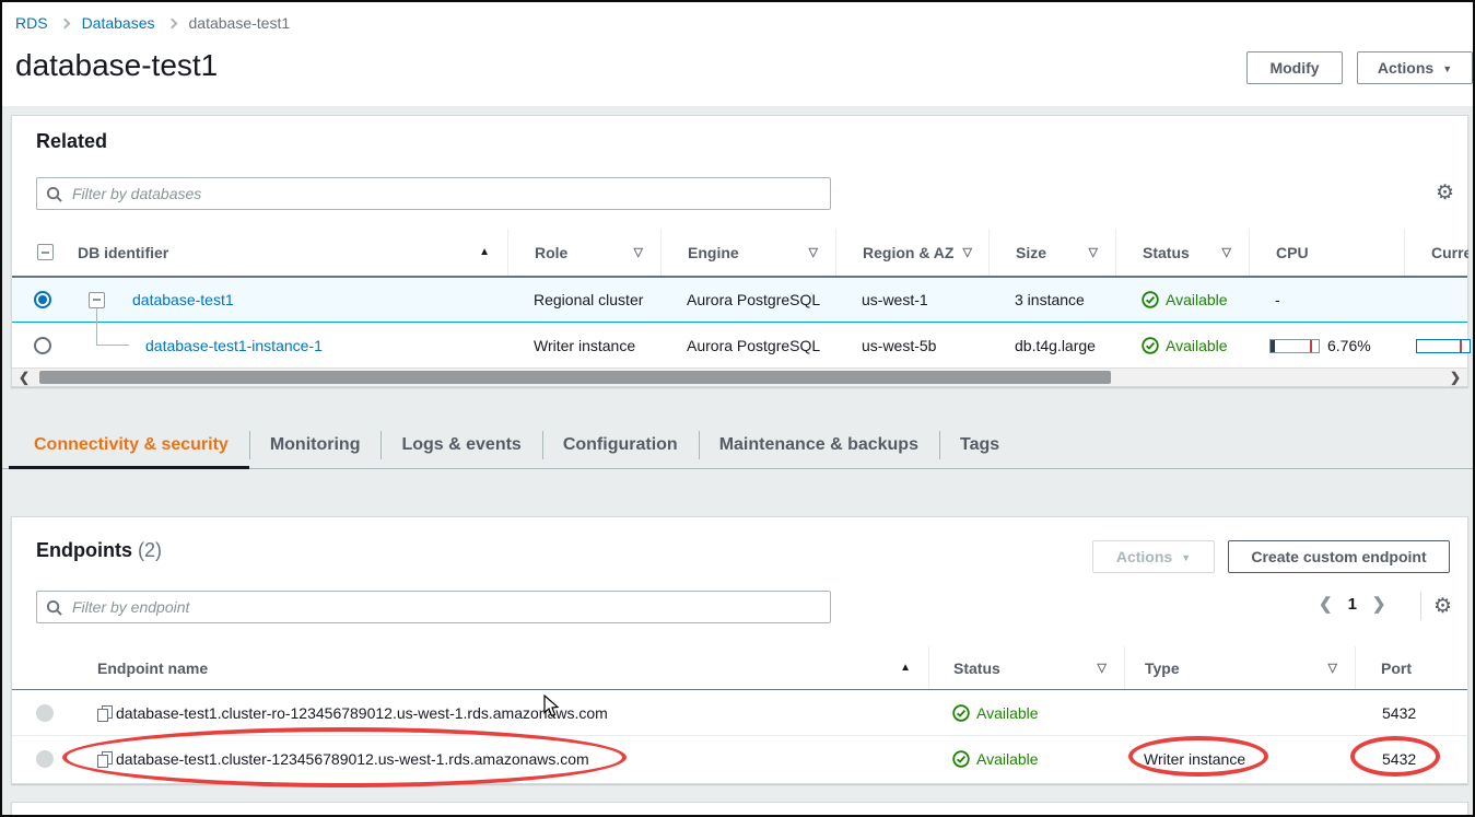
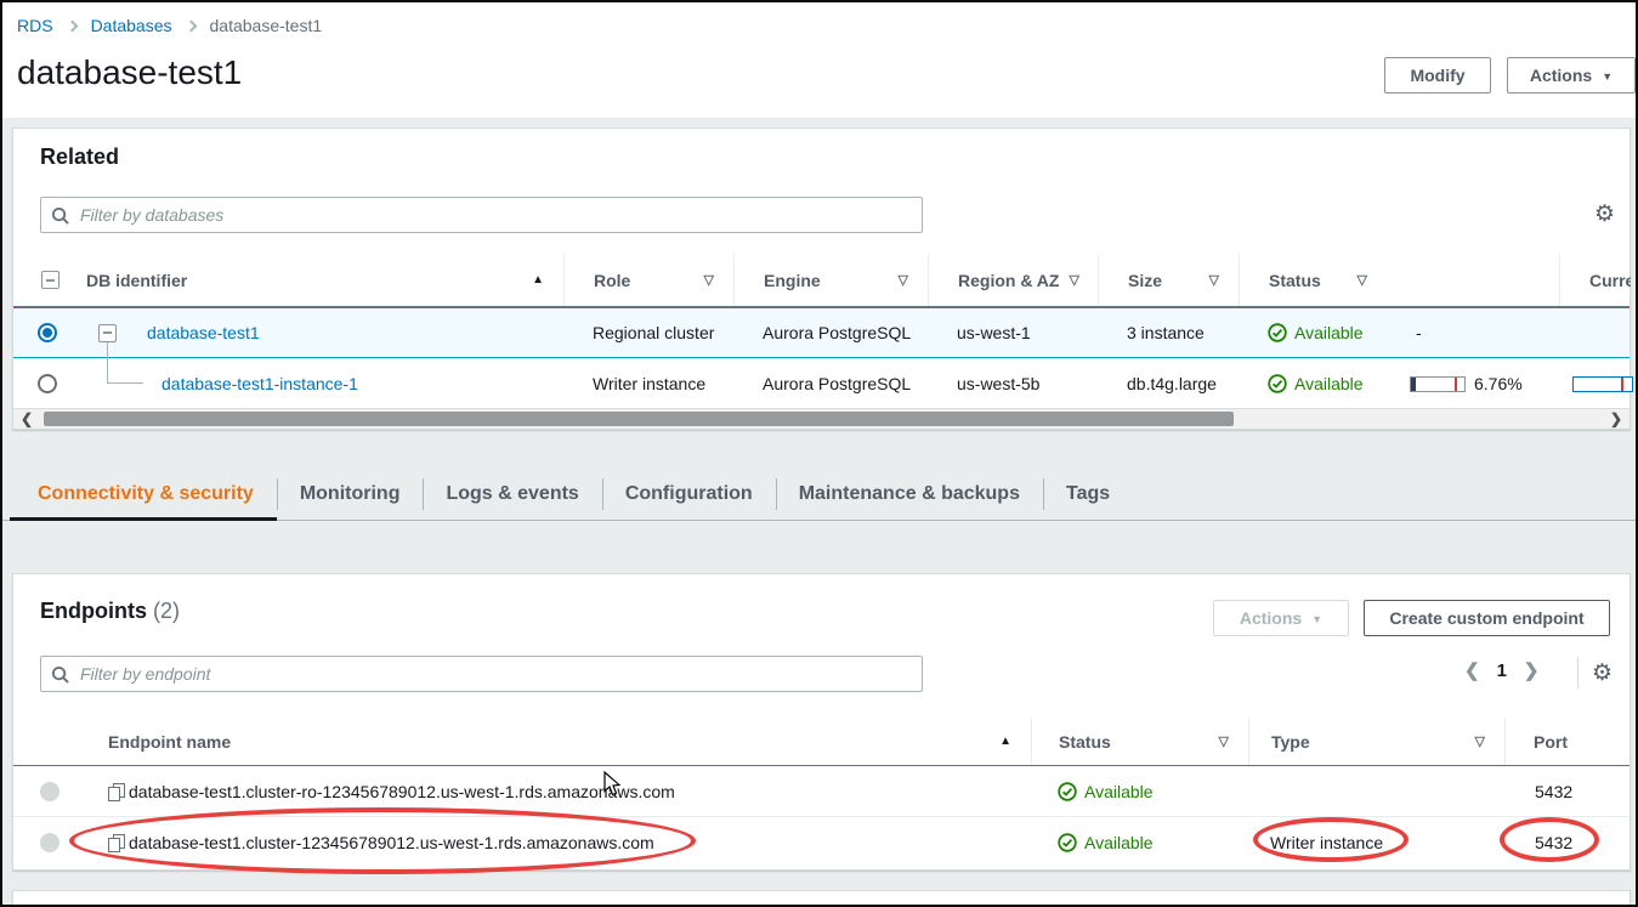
  RDS
  Databases
  database-test1
  database-test1
  Modify
  Actions
  ▼
  Related
  ⚙
  Filter by databases
  DB identifier
  ▲
  Role
  ▽
  Engine
  ▽
  Region & AZ
  ▽
  Size
  ▽
  Status
  ▽
- CPU
  Curre
  database-test1
  Regional cluster
  Aurora PostgreSQL
  us-west-1
  3 instance
  Available
  -
  database-test1-instance-1
  Writer instance
  Aurora PostgreSQL
  us-west-5b
  db.t4g.large
  Available
  6.76%
  ❮︎
  ❯︎
  Connectivity & security
  Monitoring
  Logs & events
  Configuration
  Maintenance & backups
  Tags
  Endpoints (2)
  Actions
  ▼
  Create custom endpoint
  Filter by endpoint
  ❮︎
  1
  ❯︎
  ⚙
  Endpoint name
  ▲
  Status
  ▽
  Type
  ▽
  Port
  database-test1.cluster-ro-123456789012.us-west-1.rds.amazonws.com
  Available
  5432
  database-test1.cluster-123456789012.us-west-1.rds.amazonaws.com
  Available
  Writer instance
  5432
